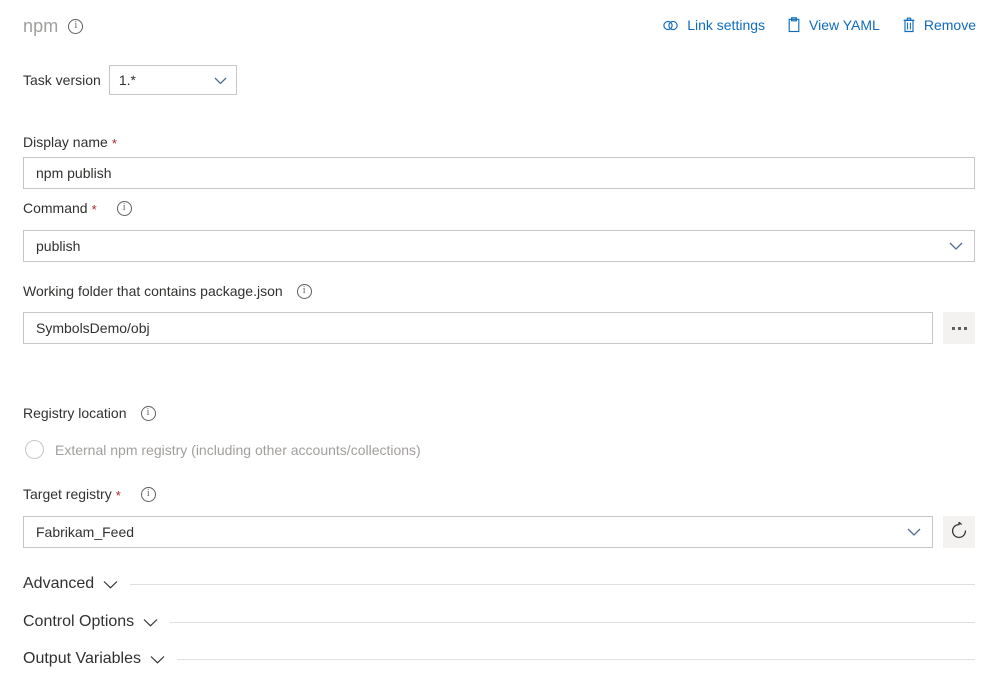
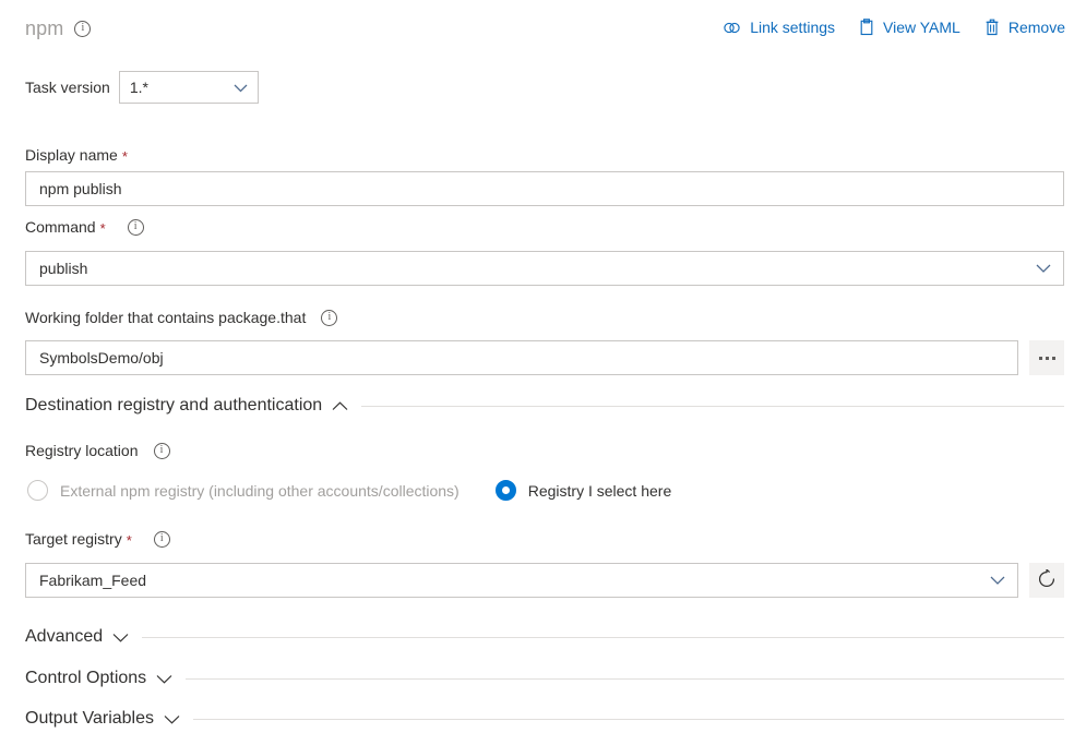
  npm
  i
  Link settings
  View YAML
  Remove
  Task version
  1.*
  Display name
  *
  npm publish
  Command
  *
  i
  publish
- Working folder that contains package.json
+ Working folder that contains package.that
  i
  SymbolsDemo/obj
+ Destination registry and authentication
  Registry location
  i
  External npm registry (including other accounts/collections)
+ Registry I select here
  Target registry
  *
  i
  Fabrikam_Feed
  Advanced
  Control Options
  Output Variables
